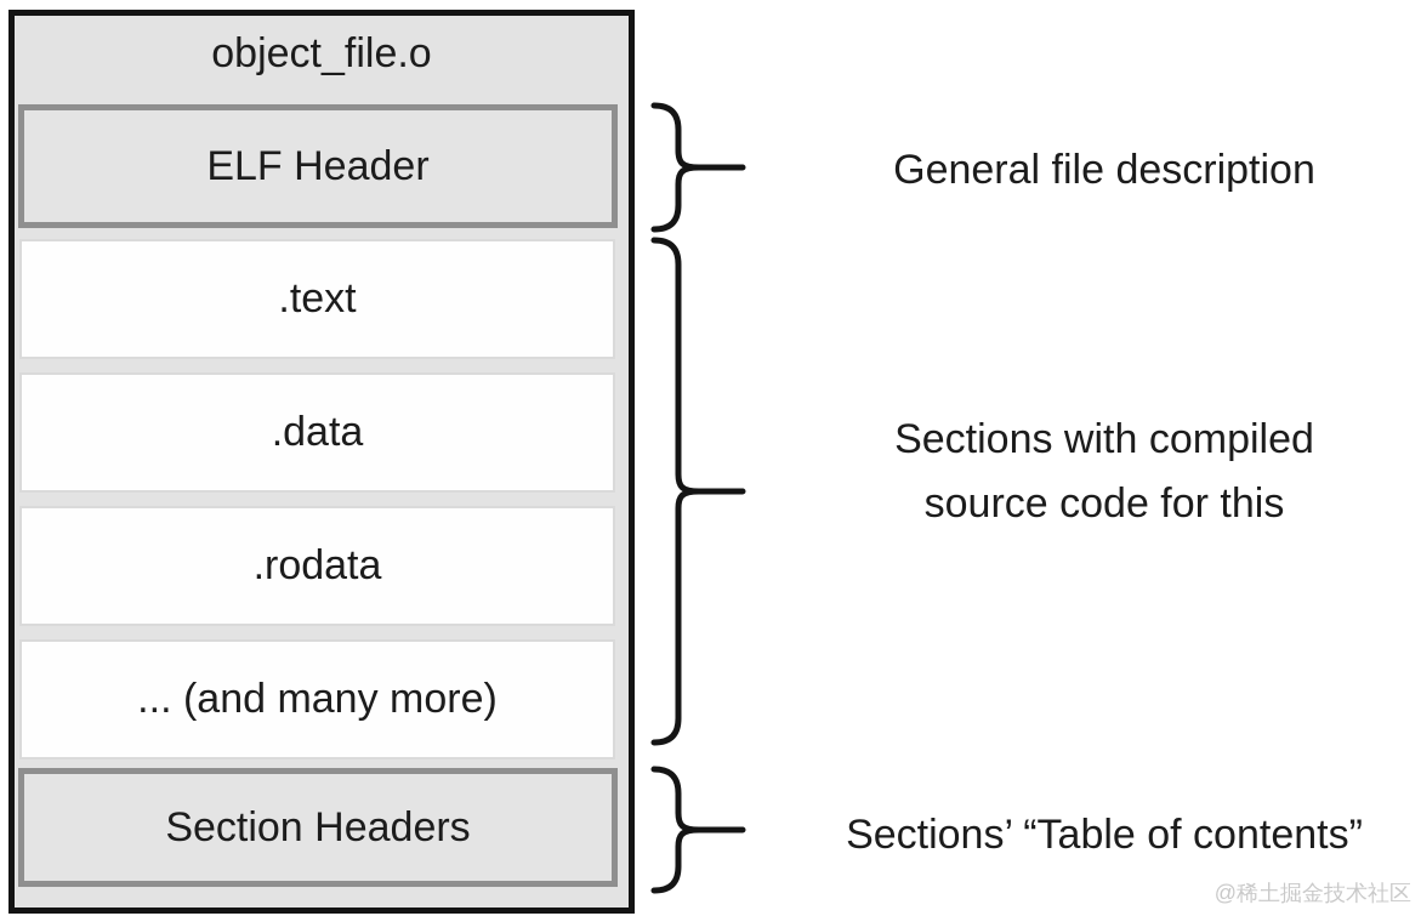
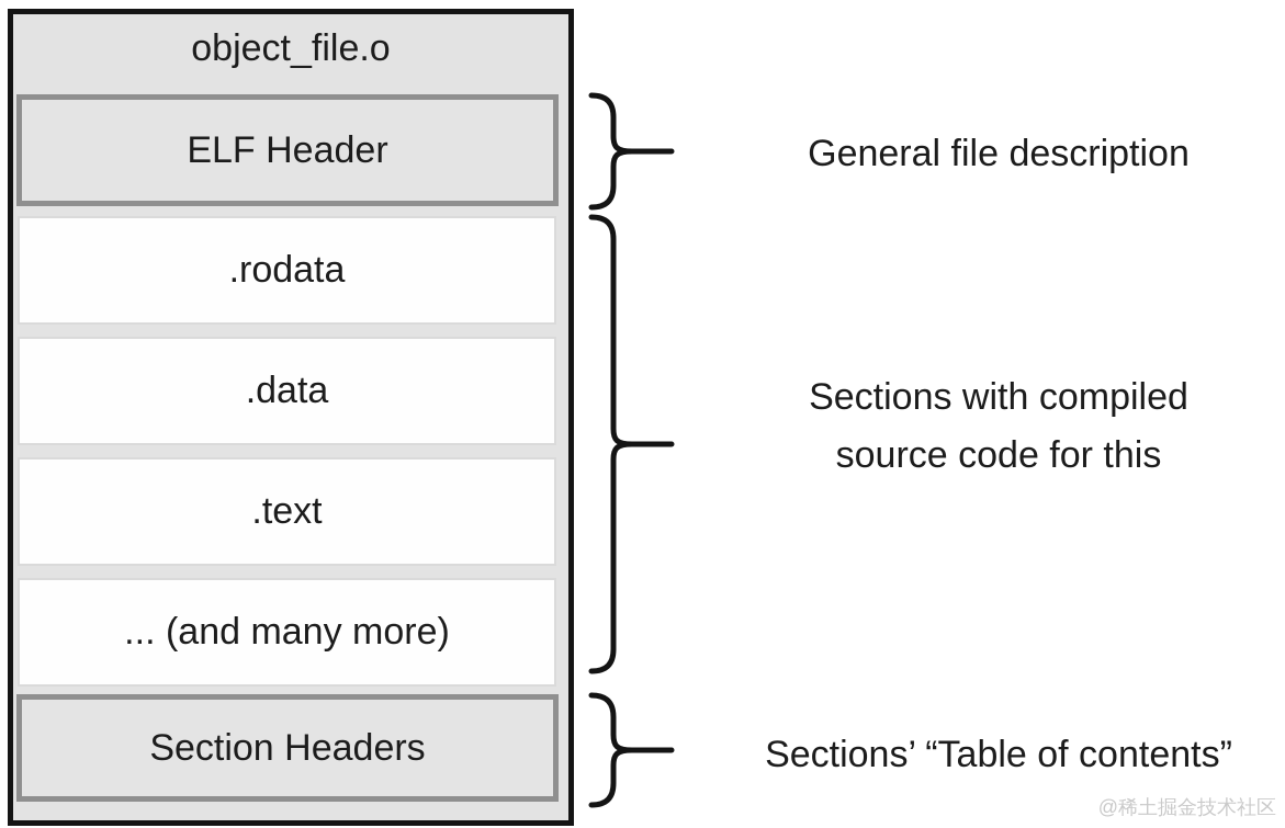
  object_file.o
  ELF Header
- .text
+ .rodata
  .data
- .rodata
+ .text
  ... (and many more)
  Section Headers
  General file description
  Sections with compiled
  source code for this
  Sections’ “Table of contents”
  @稀土掘金技术社区
